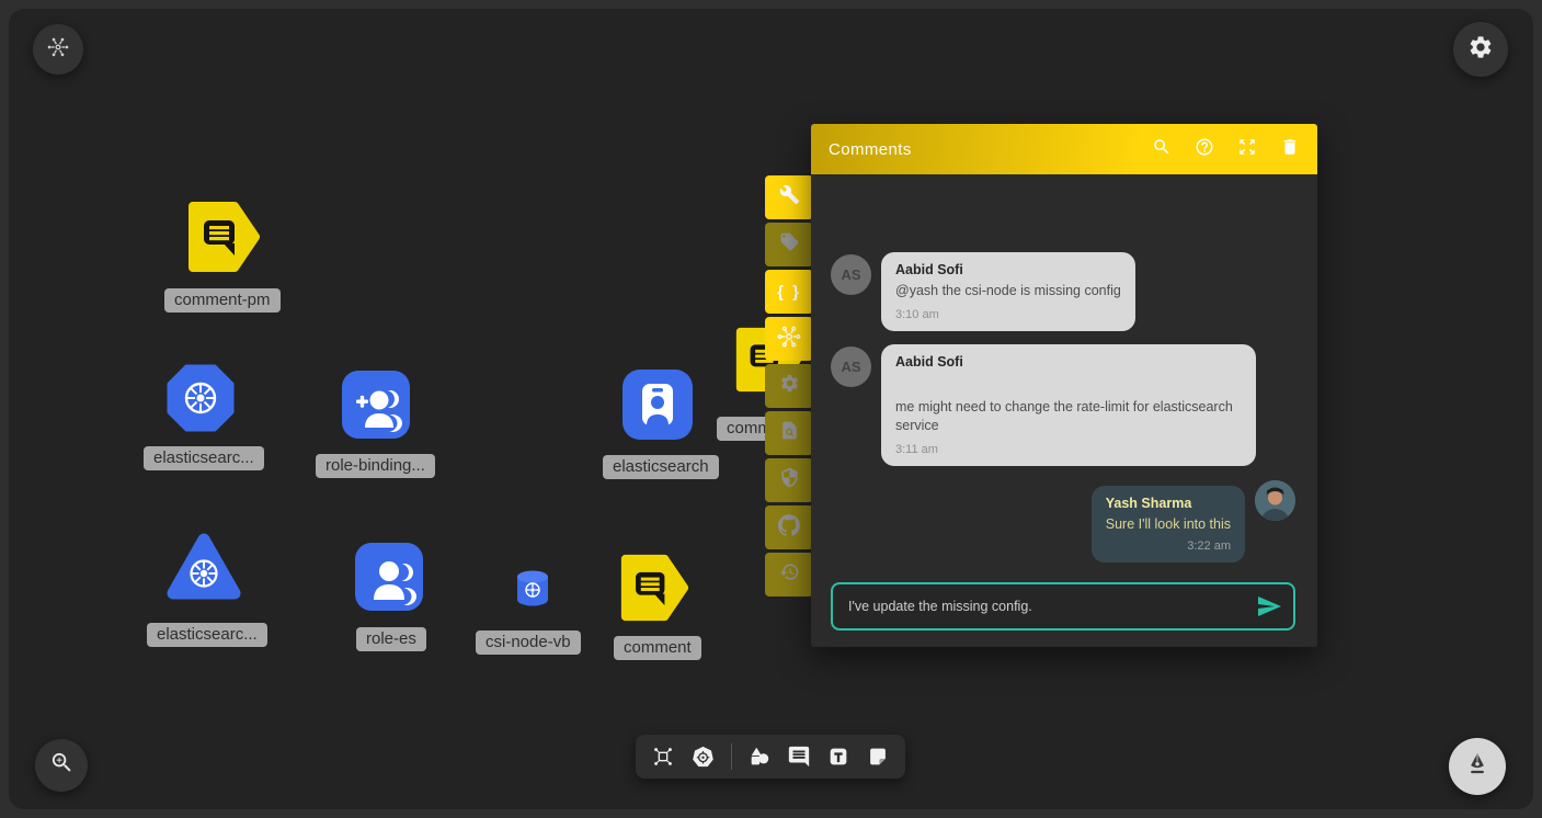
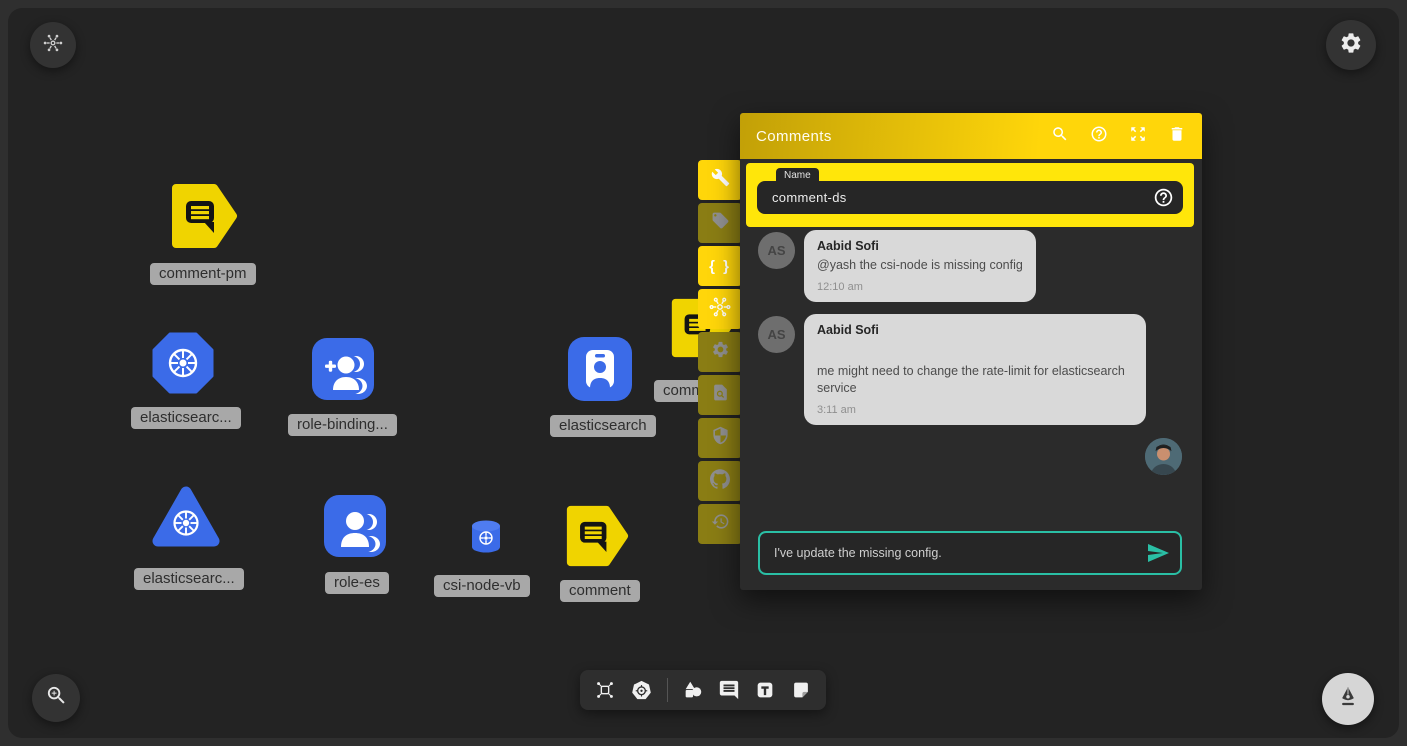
  comment-pm
  elasticsearc...
  role-binding...
  elasticsearch
  elasticsearc...
  role-es
  csi-node-vb
  comment
  { }
  Comments
+ Name
+ comment-ds
  AS
  Aabid Sofi
  @yash the csi-node is missing config
- 3:10 am
+ 12:10 am
  AS
  Aabid Sofi
  me might need to change the rate-limit for elasticsearch service
  3:11 am
- Yash Sharma
- Sure I'll look into this
- 3:22 am
  I've update the missing config.
